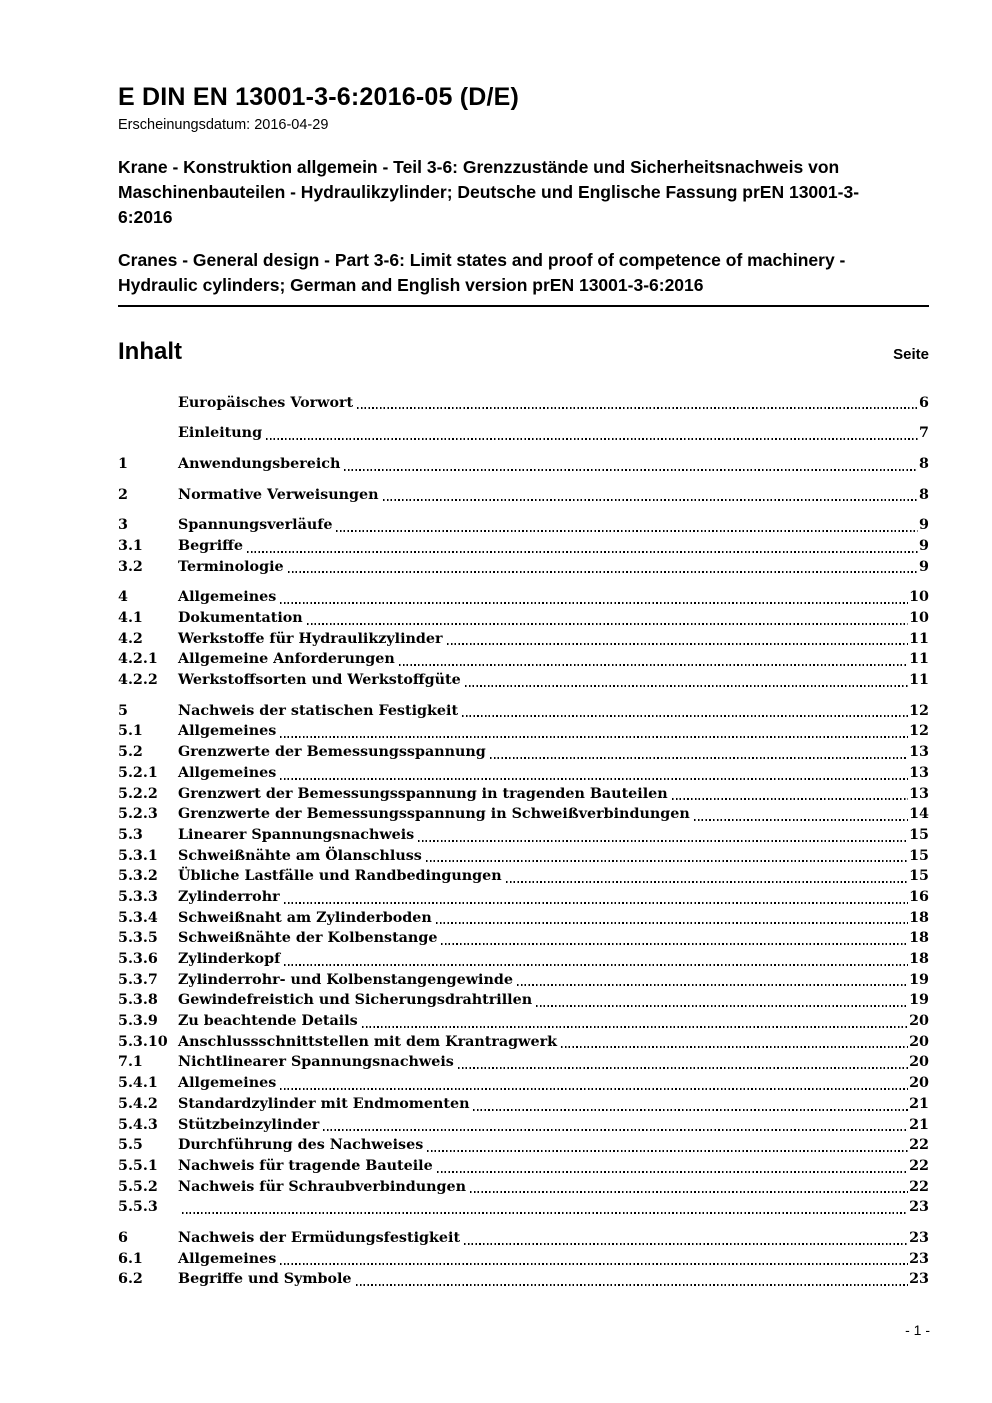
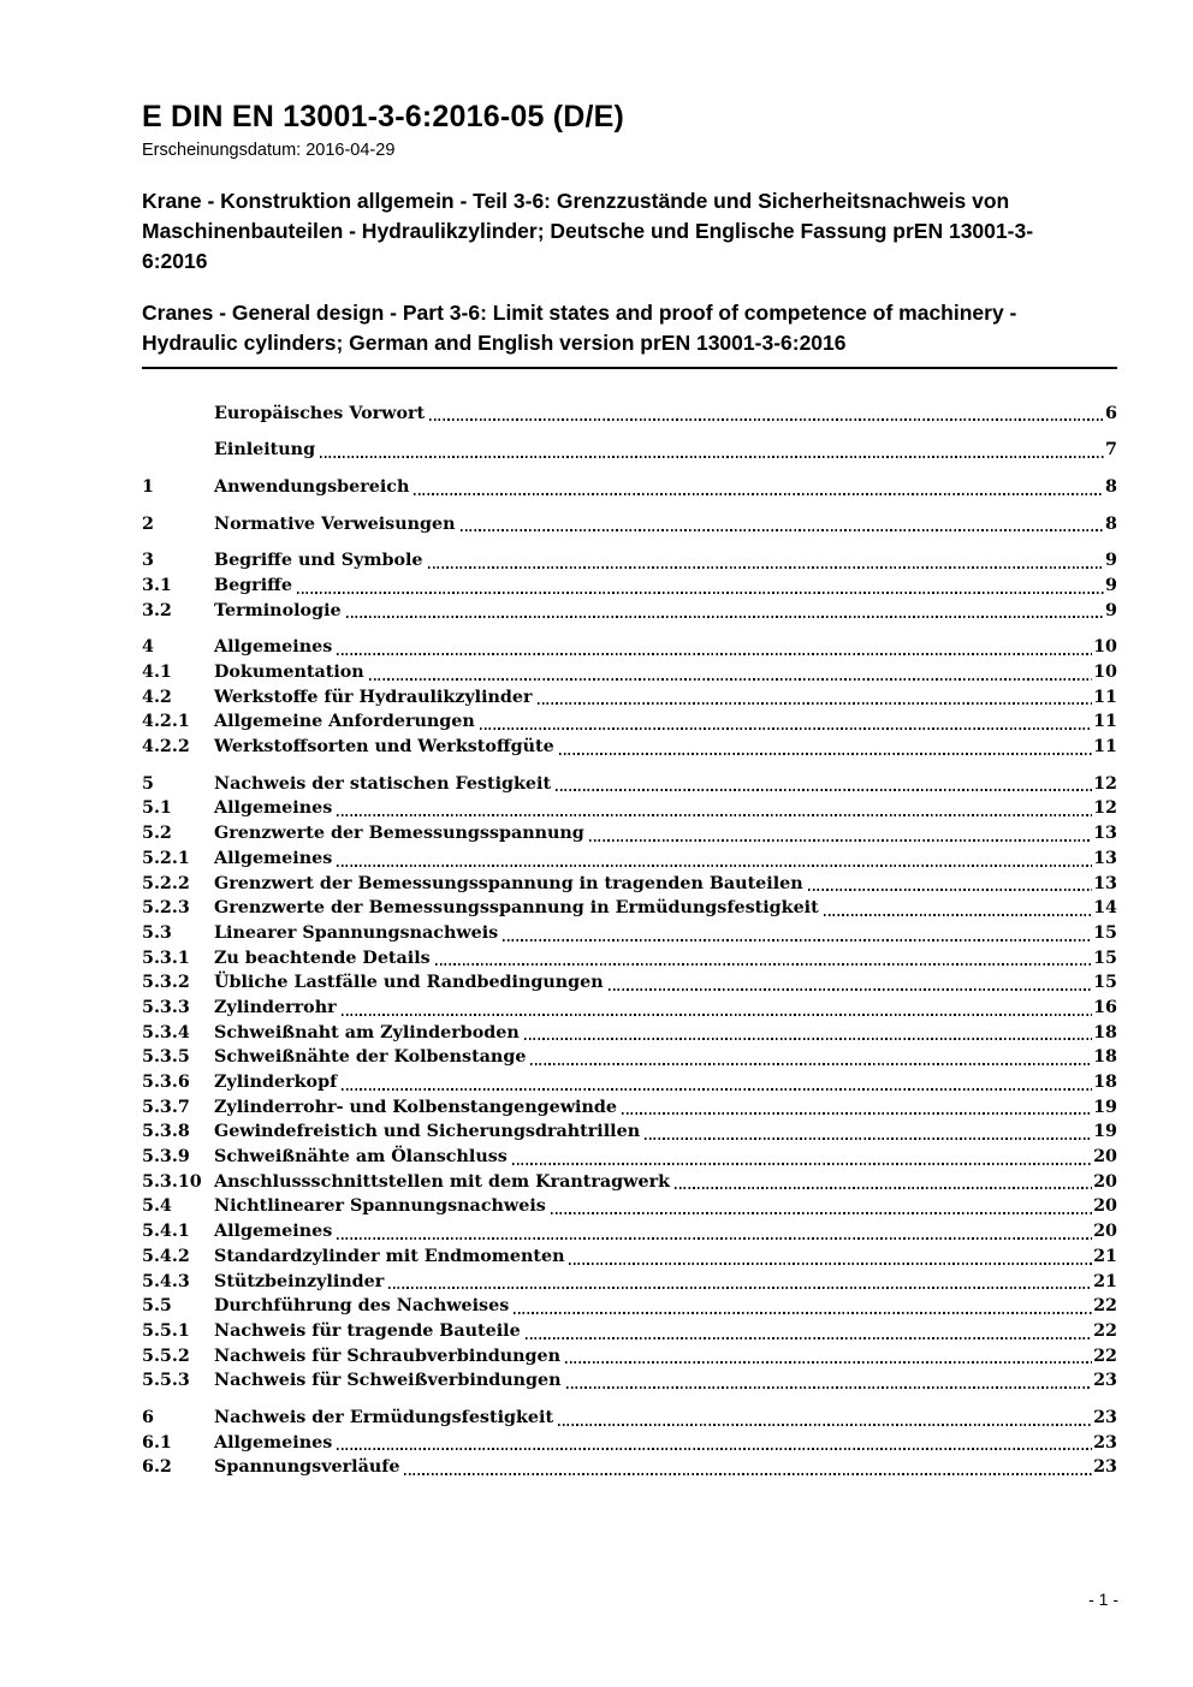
  E DIN EN 13001-3-6:2016-05 (D/E)
  Erscheinungsdatum: 2016-04-29
  Krane - Konstruktion allgemein - Teil 3-6: Grenzzustände und Sicherheitsnachweis von Maschinenbauteilen - Hydraulikzylinder; Deutsche und Englische Fassung prEN 13001-3-6:2016
  Cranes - General design - Part 3-6: Limit states and proof of competence of machinery - Hydraulic cylinders; German and English version prEN 13001-3-6:2016
- Inhalt
- Seite
  Europäisches Vorwort
  6
  Einleitung
  7
  1
  Anwendungsbereich
  8
  2
  Normative Verweisungen
  8
  3
- Spannungsverläufe
+ Begriffe und Symbole
  9
  3.1
  Begriffe
  9
  3.2
  Terminologie
  9
  4
  Allgemeines
  10
  4.1
  Dokumentation
  10
  4.2
  Werkstoffe für Hydraulikzylinder
  11
  4.2.1
  Allgemeine Anforderungen
  11
  4.2.2
  Werkstoffsorten und Werkstoffgüte
  11
  5
  Nachweis der statischen Festigkeit
  12
  5.1
  Allgemeines
  12
  5.2
  Grenzwerte der Bemessungsspannung
  13
  5.2.1
  Allgemeines
  13
  5.2.2
  Grenzwert der Bemessungsspannung in tragenden Bauteilen
  13
  5.2.3
- Grenzwerte der Bemessungsspannung in Schweißverbindungen
+ Grenzwerte der Bemessungsspannung in Ermüdungsfestigkeit
  14
  5.3
  Linearer Spannungsnachweis
  15
  5.3.1
- Schweißnähte am Ölanschluss
+ Zu beachtende Details
  15
  5.3.2
  Übliche Lastfälle und Randbedingungen
  15
  5.3.3
  Zylinderrohr
  16
  5.3.4
  Schweißnaht am Zylinderboden
  18
  5.3.5
  Schweißnähte der Kolbenstange
  18
  5.3.6
  Zylinderkopf
  18
  5.3.7
  Zylinderrohr- und Kolbenstangengewinde
  19
  5.3.8
  Gewindefreistich und Sicherungsdrahtrillen
  19
  5.3.9
- Zu beachtende Details
+ Schweißnähte am Ölanschluss
  20
  5.3.10
  Anschlussschnittstellen mit dem Krantragwerk
  20
- 7.1
+ 5.4
  Nichtlinearer Spannungsnachweis
  20
  5.4.1
  Allgemeines
  20
  5.4.2
  Standardzylinder mit Endmomenten
  21
  5.4.3
  Stützbeinzylinder
  21
  5.5
  Durchführung des Nachweises
  22
  5.5.1
  Nachweis für tragende Bauteile
  22
  5.5.2
  Nachweis für Schraubverbindungen
  22
  5.5.3
+ Nachweis für Schweißverbindungen
  23
  6
  Nachweis der Ermüdungsfestigkeit
  23
  6.1
  Allgemeines
  23
  6.2
- Begriffe und Symbole
+ Spannungsverläufe
  23
  - 1 -
